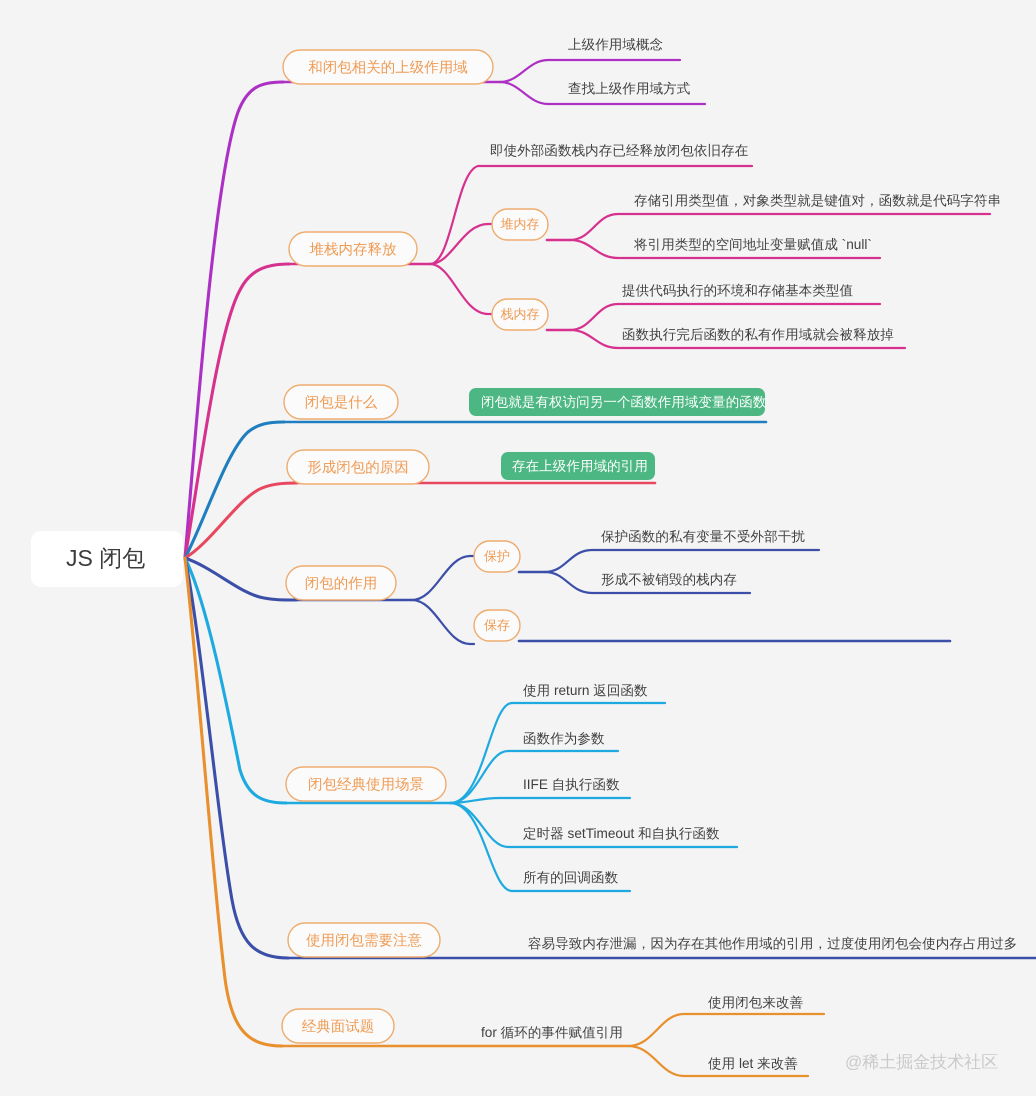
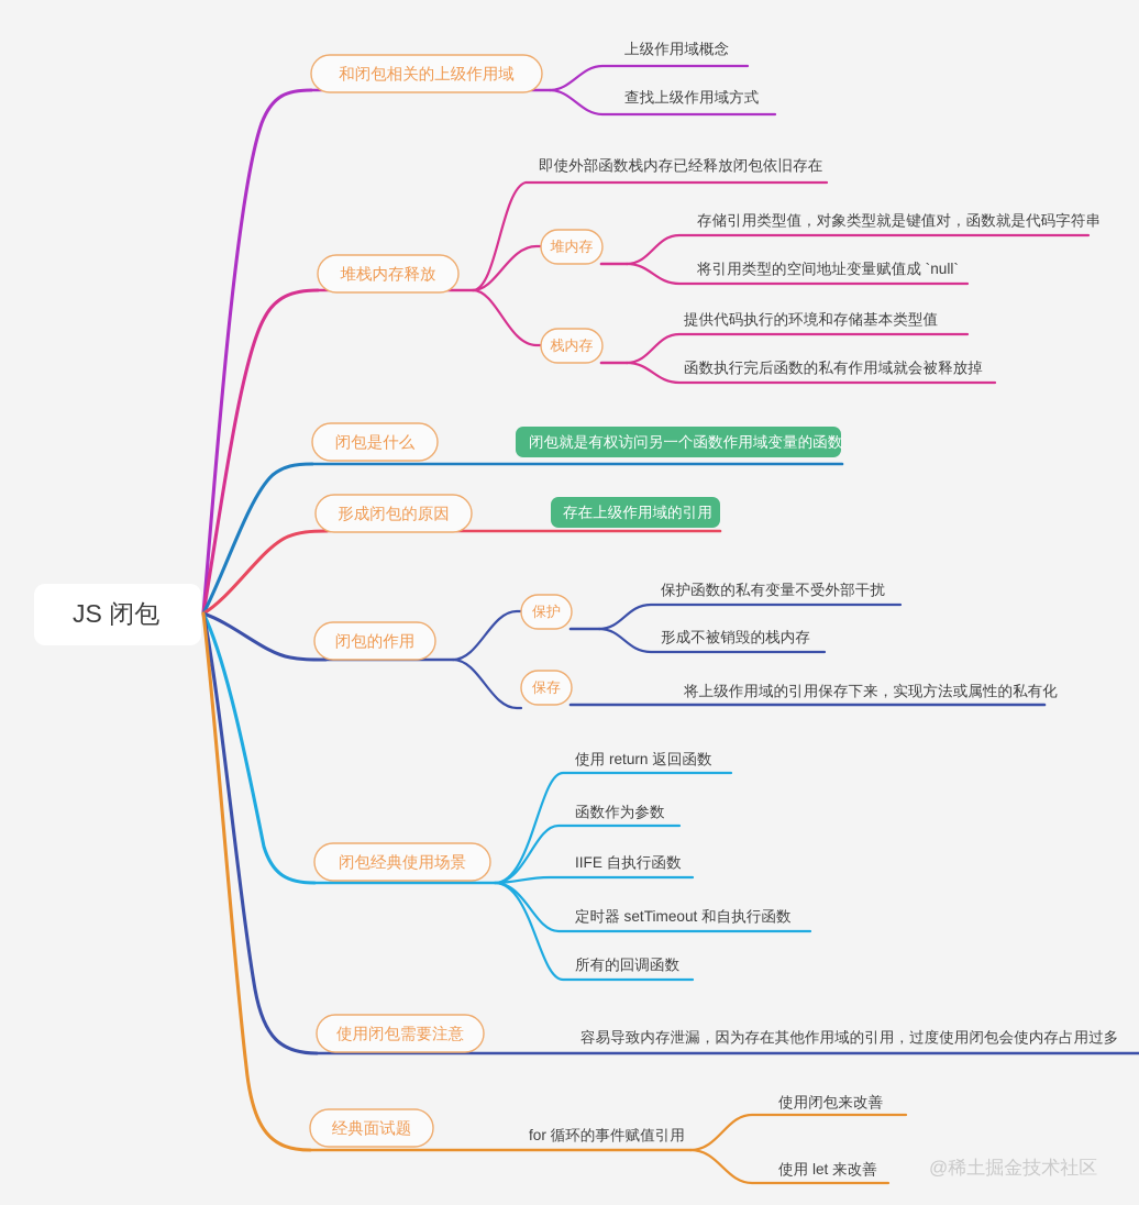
  上级作用域概念
  查找上级作用域方式
  和闭包相关的上级作用域
  即使外部函数栈内存已经释放闭包依旧存在
  存储引用类型值，对象类型就是键值对，函数就是代码字符串
  将引用类型的空间地址变量赋值成 `null`
  堆内存
  提供代码执行的环境和存储基本类型值
  函数执行完后函数的私有作用域就会被释放掉
  栈内存
  堆栈内存释放
  闭包就是有权访问另一个函数作用域变量的函数
  闭包是什么
  存在上级作用域的引用
  形成闭包的原因
  保护函数的私有变量不受外部干扰
  形成不被销毁的栈内存
  保护
+ 将上级作用域的引用保存下来，实现方法或属性的私有化
  保存
  闭包的作用
  使用 return 返回函数
  函数作为参数
  IIFE 自执行函数
  定时器 setTimeout 和自执行函数
  所有的回调函数
  闭包经典使用场景
  容易导致内存泄漏，因为存在其他作用域的引用，过度使用闭包会使内存占用过多
  使用闭包需要注意
  for 循环的事件赋值引用
  使用闭包来改善
  使用 let 来改善
  经典面试题
  JS 闭包
  @稀土掘金技术社区
